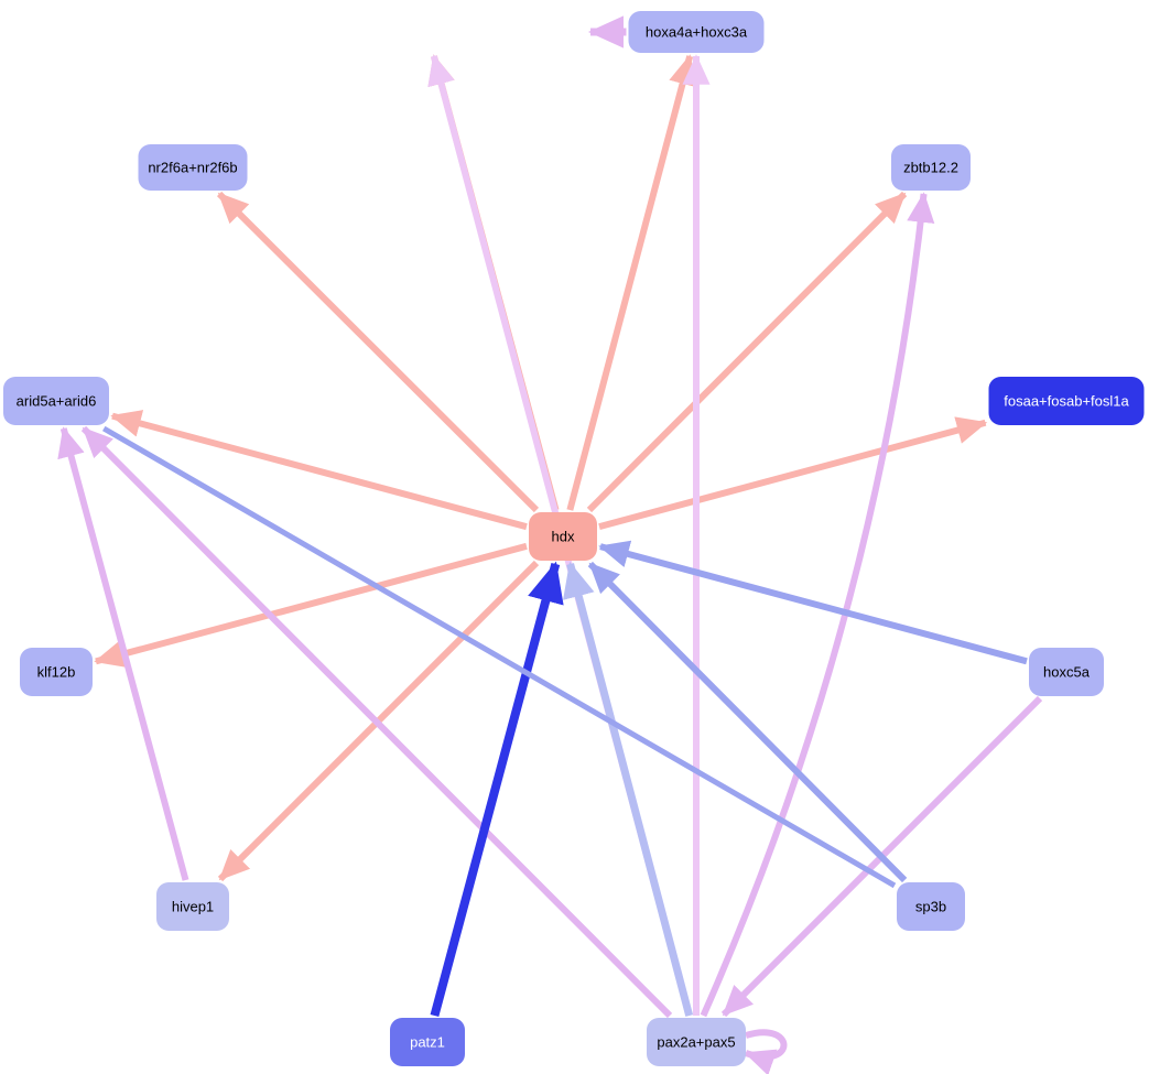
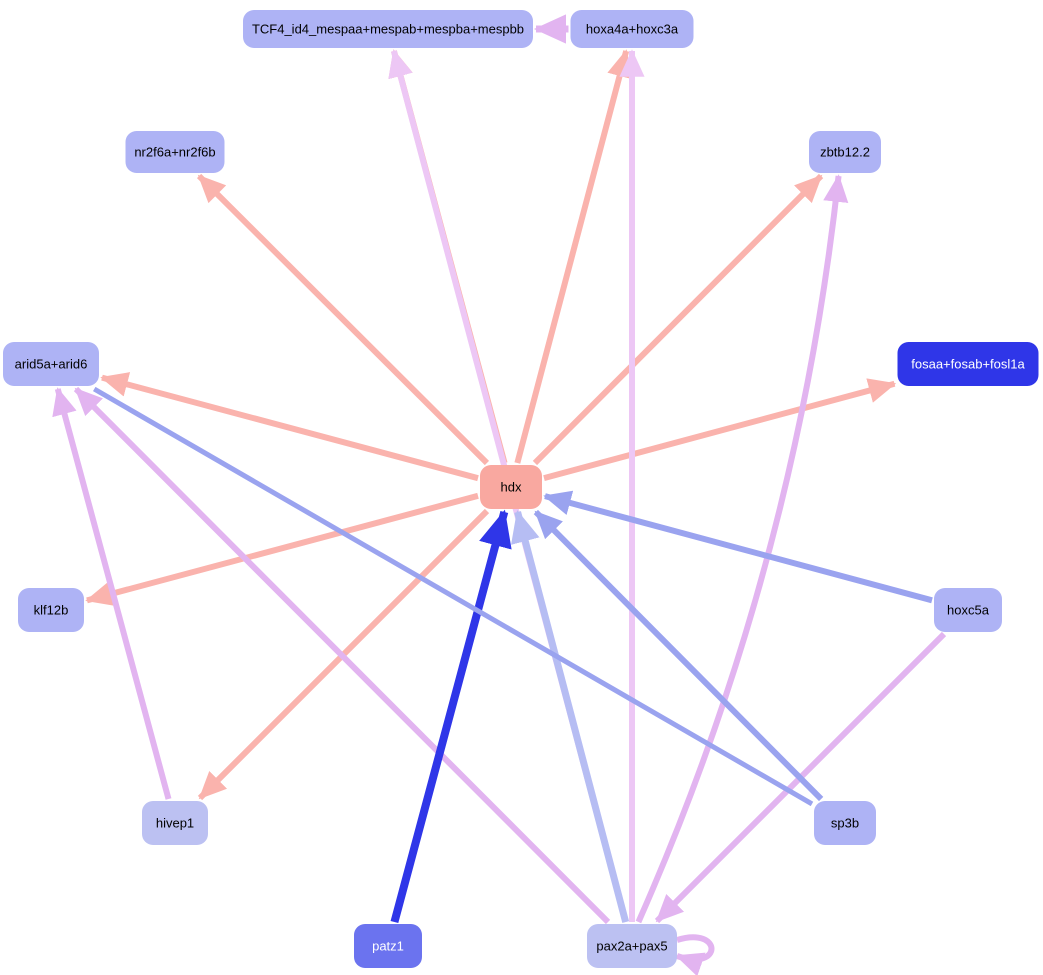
+ TCF4_id4_mespaa+mespab+mespba+mespbb
  hoxa4a+hoxc3a
  nr2f6a+nr2f6b
  zbtb12.2
  arid5a+arid6
  fosaa+fosab+fosl1a
  hdx
  klf12b
  hoxc5a
  hivep1
  sp3b
  patz1
  pax2a+pax5
